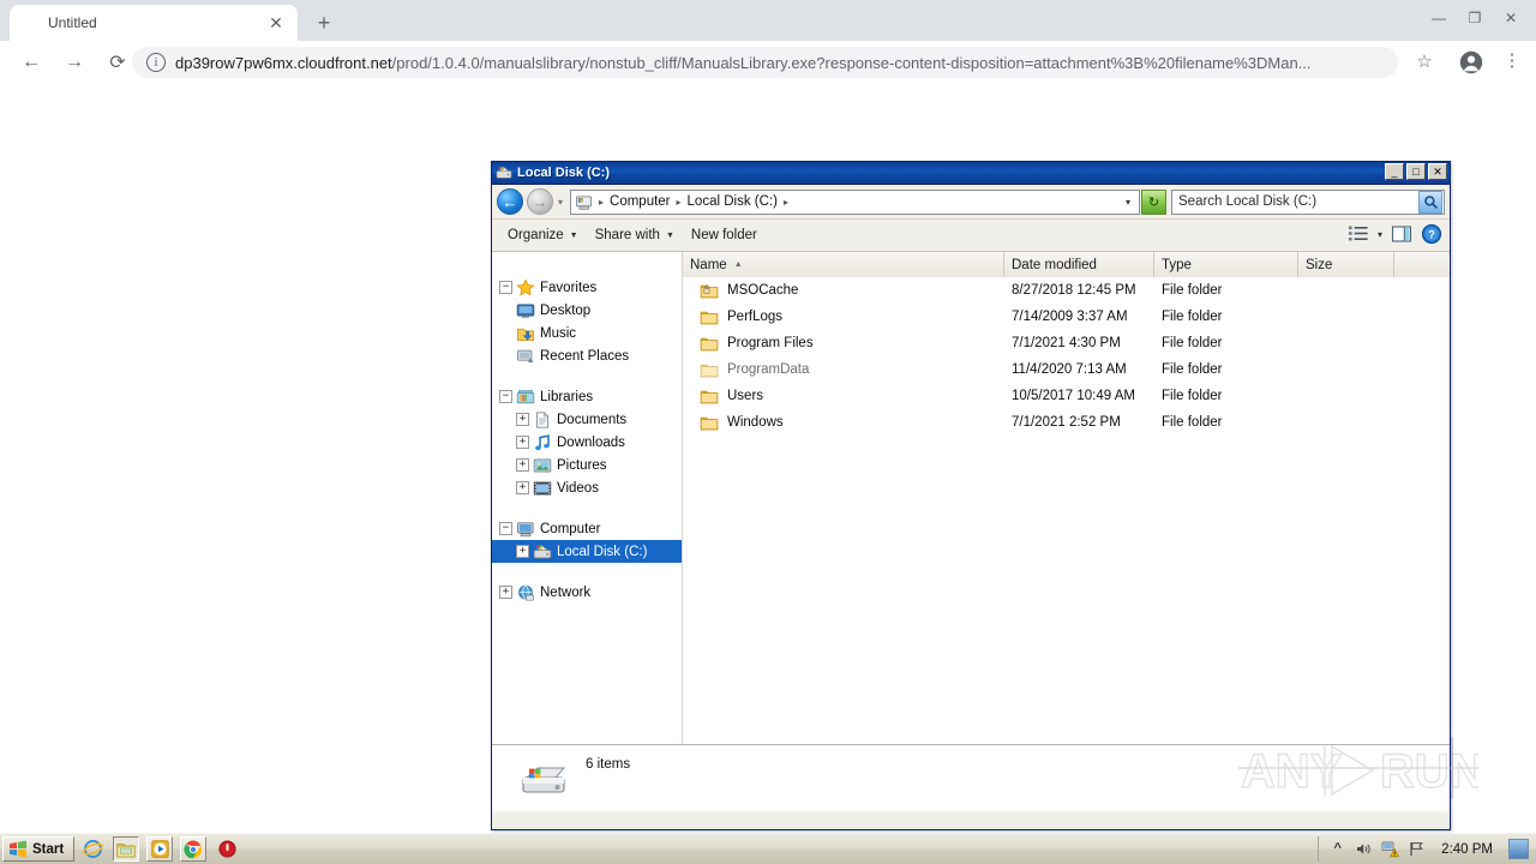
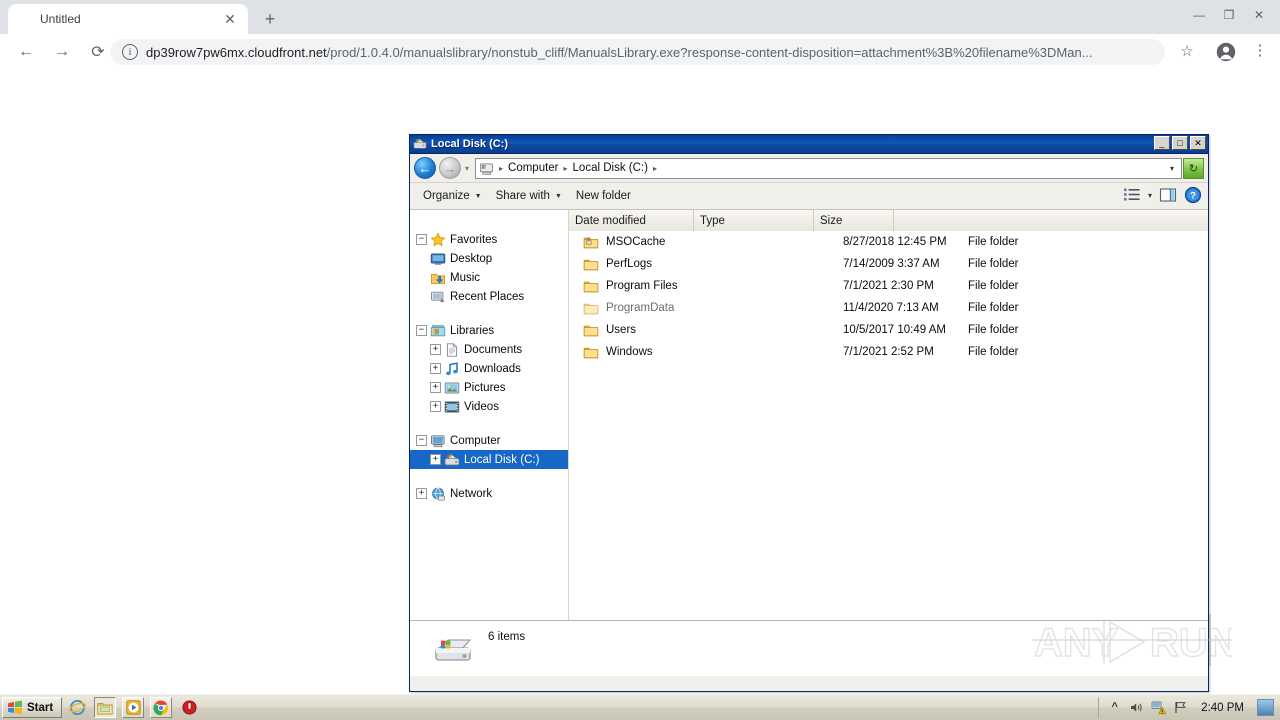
  Untitled
  ✕
  +
  —
  ❐
  ✕
  ←
  →
  ⟳
  i
  dp39row7pw6mx.cloudfront.net/prod/1.0.4.0/manualslibrary/nonstub_cliff/ManualsLibrary.exe?response-content-disposition=attachment%3B%20filename%3DMan...
  ☆
  ⋮
  Local Disk (C:)
  _
  □
  ✕
  ←
  →
  ▾
  ▸
  Computer
  ▸
  Local Disk (C:)
  ▸
  ▾
  ↻
- Search Local Disk (C:)
  Organize
  Share with
  New folder
  ▾
  ?
  −
  Favorites
  Desktop
  Music
  Recent Places
  −
  Libraries
  +
  Documents
  +
  Downloads
  +
  Pictures
  +
  Videos
  −
  Computer
  +
  Local Disk (C:)
  +
  Network
- Name
  Date modified
  Type
  Size
  MSOCache
  8/27/2018 12:45 PM
  File folder
  PerfLogs
  7/14/2009 3:37 AM
  File folder
  Program Files
- 7/1/2021 4:30 PM
+ 7/1/2021 2:30 PM
  File folder
  ProgramData
  11/4/2020 7:13 AM
  File folder
  Users
  10/5/2017 10:49 AM
  File folder
  Windows
  7/1/2021 2:52 PM
  File folder
  6 items
  ANY
  RUN
  Start
  ^
  2:40 PM
